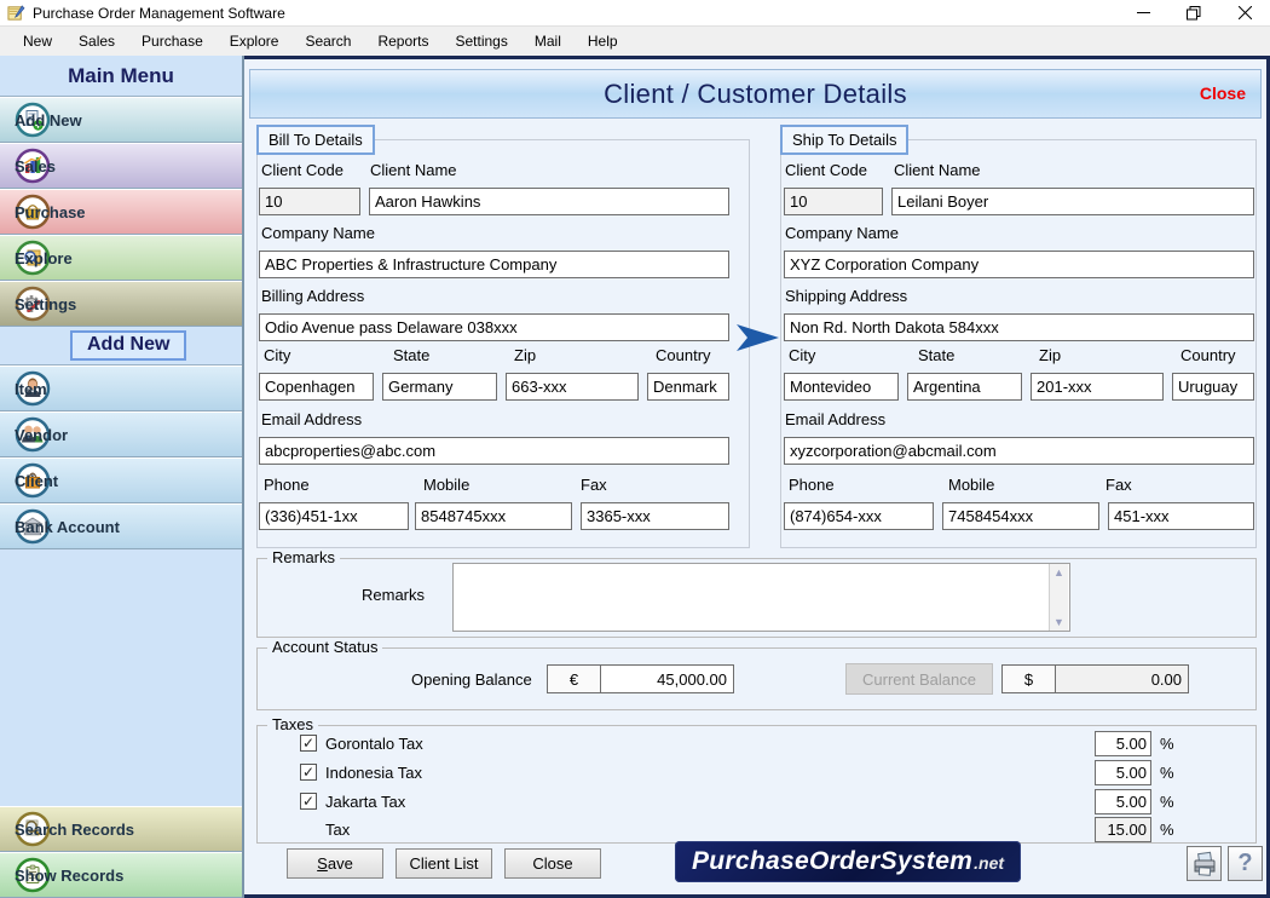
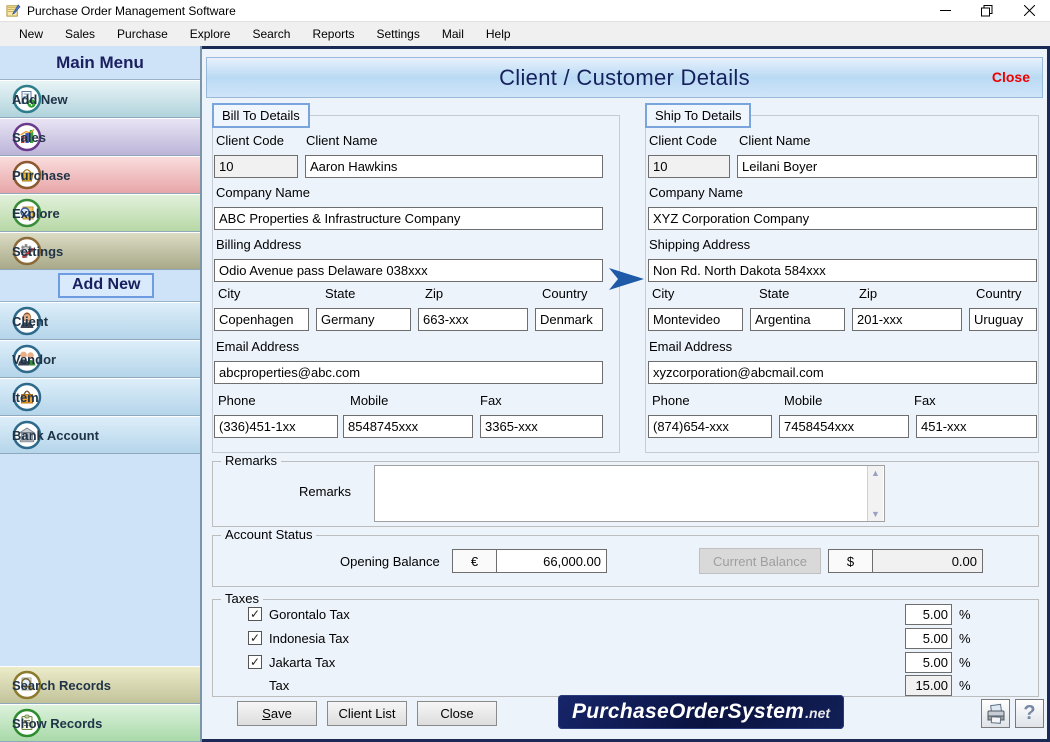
  Purchase Order Management Software
  New
  Sales
  Purchase
  Explore
  Search
  Reports
  Settings
  Mail
  Help
  Main Menu
  Add New
  Sales
  Purchase
  Explore
  Settings
  Add New
- Item
+ Client
  Vendor
- Client
+ Item
  Bank Account
  Search Records
  Show Records
  Client / Customer Details
  Close
  Bill To Details
  Ship To Details
  Client Code
  Client Name
  10
  Aaron Hawkins
  Company Name
  ABC Properties & Infrastructure Company
  Billing Address
  Odio Avenue pass Delaware 038xxx
  City
  State
  Zip
  Country
  Copenhagen
  Germany
  663-xxx
  Denmark
  Email Address
  abcproperties@abc.com
  Phone
  Mobile
  Fax
  (336)451-1xx
  8548745xxx
  3365-xxx
  Client Code
  Client Name
  10
  Leilani Boyer
  Company Name
  XYZ Corporation Company
  Shipping Address
  Non Rd. North Dakota 584xxx
  City
  State
  Zip
  Country
  Montevideo
  Argentina
  201-xxx
  Uruguay
  Email Address
  xyzcorporation@abcmail.com
  Phone
  Mobile
  Fax
  (874)654-xxx
  7458454xxx
  451-xxx
  Remarks
  Remarks
  ▲
  ▼
  Account Status
  Opening Balance
  €
- 45,000.00
+ 66,000.00
  Current Balance
  $
  0.00
  Taxes
  ✓
  Gorontalo Tax
  5.00
  %
  ✓
  Indonesia Tax
  5.00
  %
  ✓
  Jakarta Tax
  5.00
  %
  Tax
  15.00
  %
  Save
  Client List
  Close
  PurchaseOrderSystem
  .net
  ?
